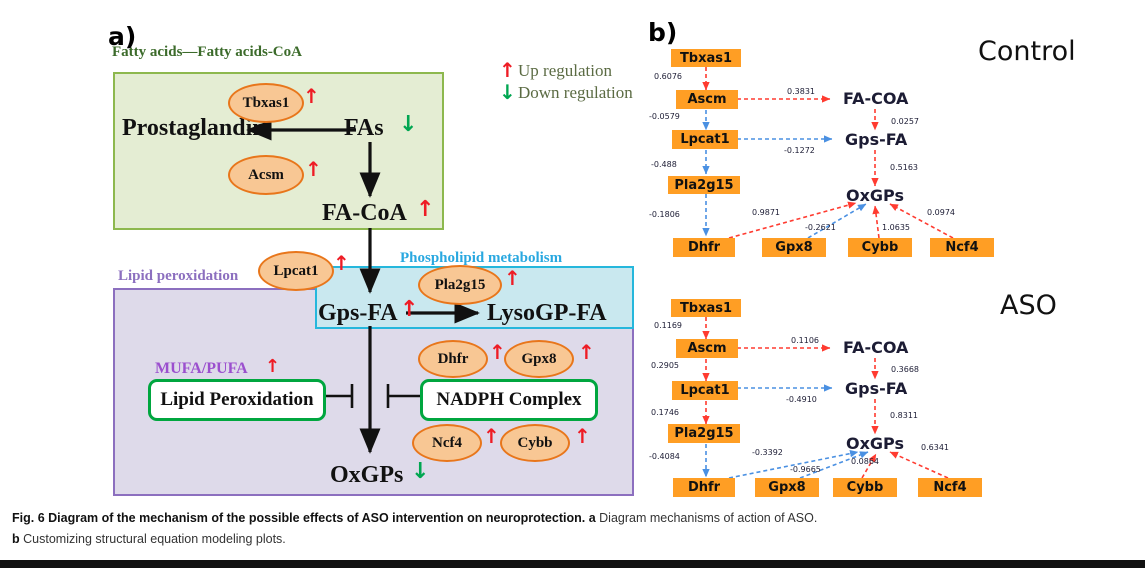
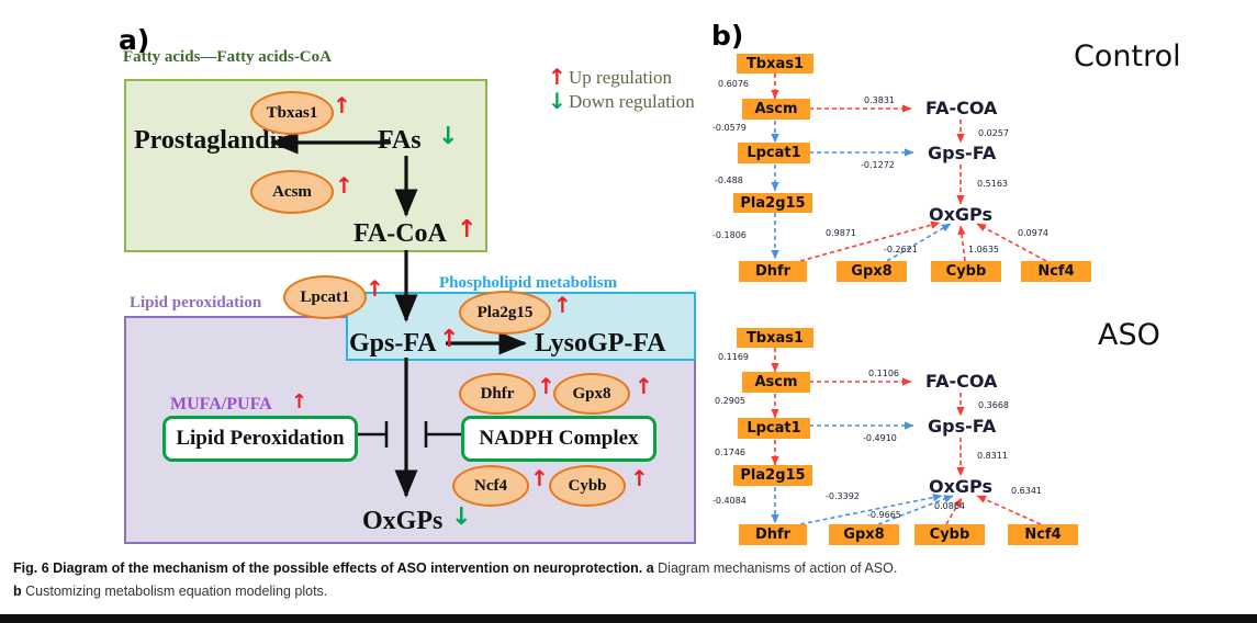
  a)
  Fatty acids—Fatty acids-CoA
  Lipid peroxidation
  Phospholipid metabolism
  Prostaglandin
  FAs
  ↓
  FA-CoA
  ↑
  Gps-FA
  ↑
  LysoGP-FA
  OxGPs
  ↓
  MUFA/PUFA
  ↑
  Lipid Peroxidation
  NADPH Complex
  Tbxas1
  ↑
  Acsm
  ↑
  Lpcat1
  ↑
  Pla2g15
  ↑
  Dhfr
  ↑
  Gpx8
  ↑
  Ncf4
  ↑
  Cybb
  ↑
  ↑
  Up regulation
  ↓
  Down regulation
  b)
  Control
  Tbxas1
  Ascm
  Lpcat1
  Pla2g15
  Dhfr
  Gpx8
  Cybb
  Ncf4
  FA-COA
  Gps-FA
  OxGPs
  0.6076
  -0.0579
  -0.488
  -0.1806
  0.3831
  -0.1272
  0.0257
  0.5163
  0.9871
  -0.2621
  1.0635
  0.0974
  ASO
  Tbxas1
  Ascm
  Lpcat1
  Pla2g15
  Dhfr
  Gpx8
  Cybb
  Ncf4
  FA-COA
  Gps-FA
  OxGPs
  0.1169
  0.2905
  0.1746
  -0.4084
  0.1106
  -0.4910
  0.3668
  0.8311
  -0.3392
  -0.9665
  0.0864
  0.6341
  Fig. 6 Diagram of the mechanism of the possible effects of ASO intervention on neuroprotection. a Diagram mechanisms of action of ASO.
- b Customizing structural equation modeling plots.
+ b Customizing metabolism equation modeling plots.
